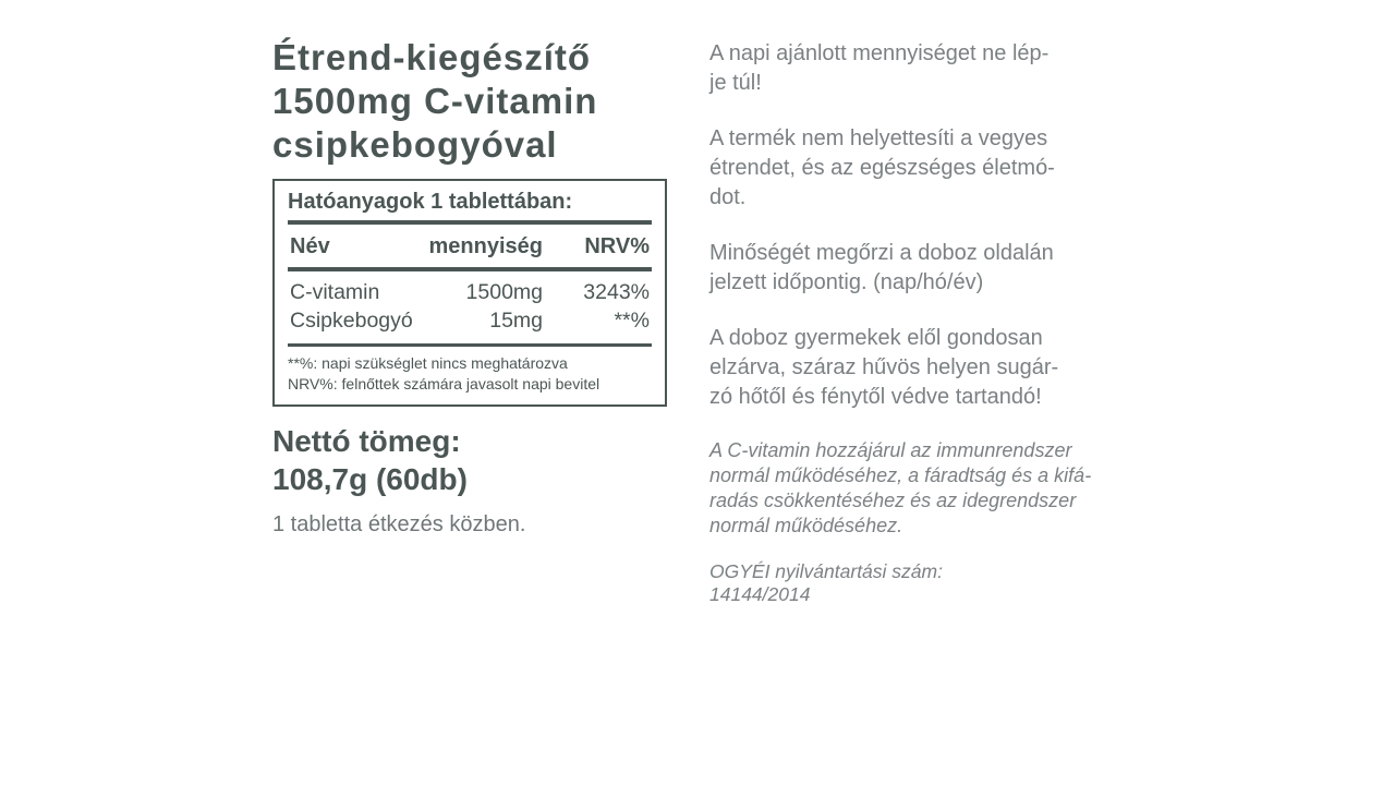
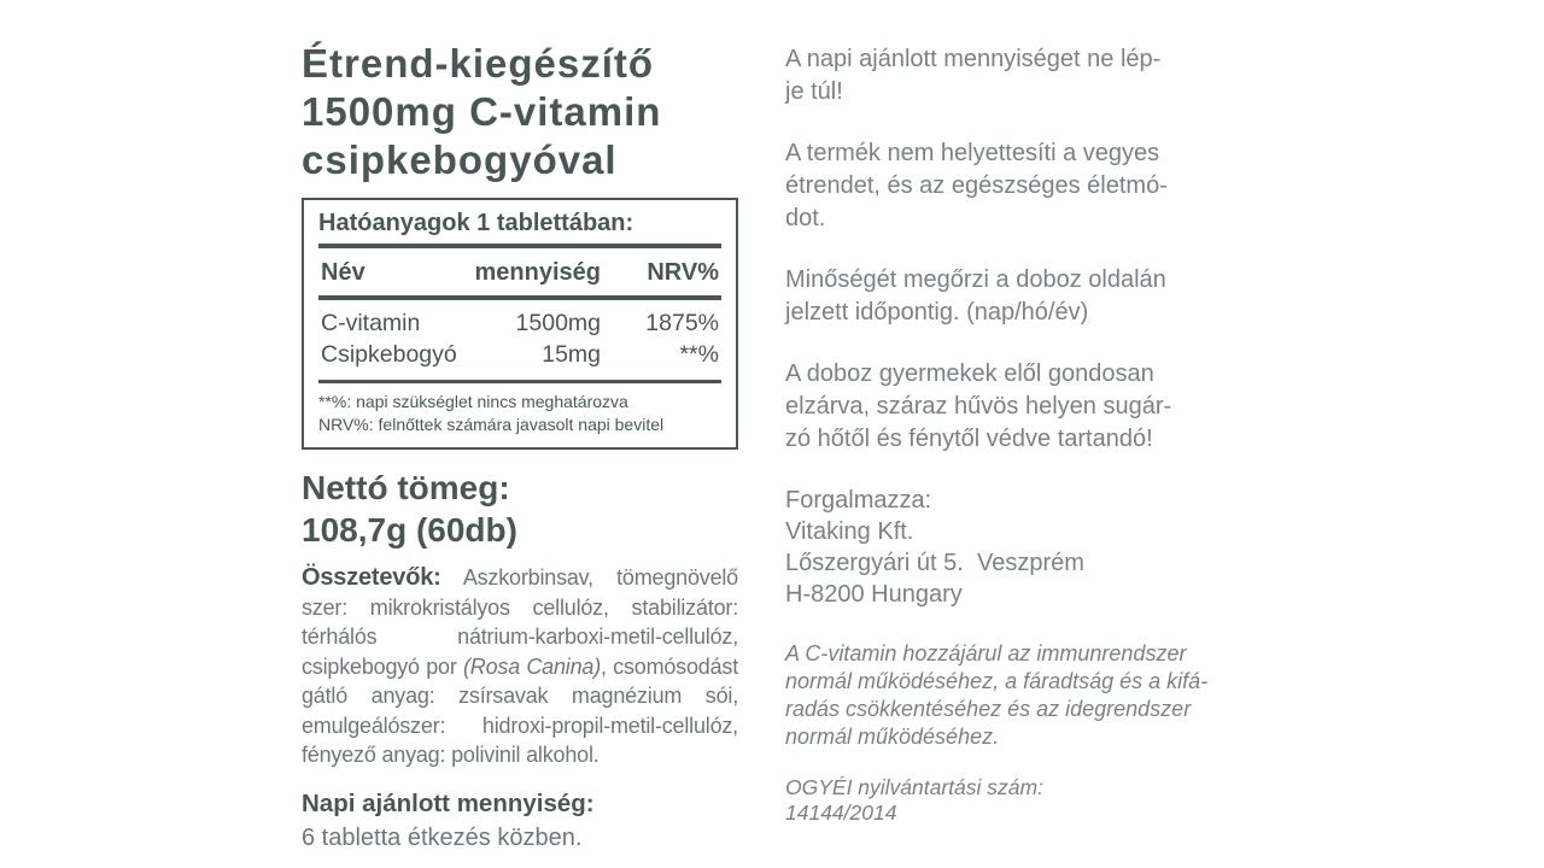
  Étrend-kiegészítő
  1500mg C-vitamin
  csipkebogyóval
  Hatóanyagok 1 tablettában:
  Név
  mennyiség
  NRV%
  C-vitamin
  1500mg
- 3243%
+ 1875%
  Csipkebogyó
  15mg
  **%
  **%: napi szükséglet nincs meghatározva
  NRV%: felnőttek számára javasolt napi bevitel
  Nettó tömeg:
  108,7g (60db)
+ Összetevők: Aszkorbinsav, tömegnövelő szer: mikrokristályos cellulóz, stabilizátor: térhálós nátrium-karboxi-metil-cellulóz, csipkebogyó por (Rosa Canina), csomósodást gátló anyag: zsírsavak magnézium sói, emulgeálószer: hidroxi-propil-metil-cellulóz, fényező anyag: polivinil alkohol.
+ Napi ajánlott mennyiség:
- 1 tabletta étkezés közben.
+ 6 tabletta étkezés közben.
  A napi ajánlott mennyiséget ne lép-
  je túl!
  A termék nem helyettesíti a vegyes
  étrendet, és az egészséges életmó-
  dot.
  Minőségét megőrzi a doboz oldalán
  jelzett időpontig. (nap/hó/év)
  A doboz gyermekek elől gondosan
  elzárva, száraz hűvös helyen sugár-
  zó hőtől és fénytől védve tartandó!
+ Forgalmazza:
+ Vitaking Kft.
+ Lőszergyári út 5. Veszprém
+ H-8200 Hungary
  A C-vitamin hozzájárul az immunrendszer
  normál működéséhez, a fáradtság és a kifá-
  radás csökkentéséhez és az idegrendszer
  normál működéséhez.
  OGYÉI nyilvántartási szám:
  14144/2014
